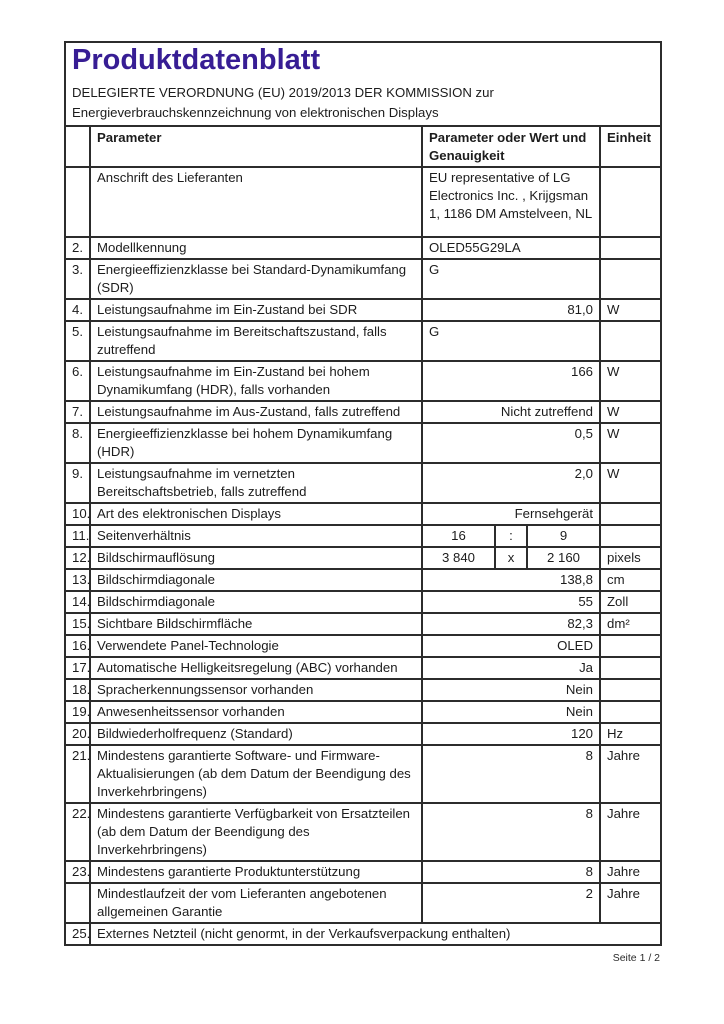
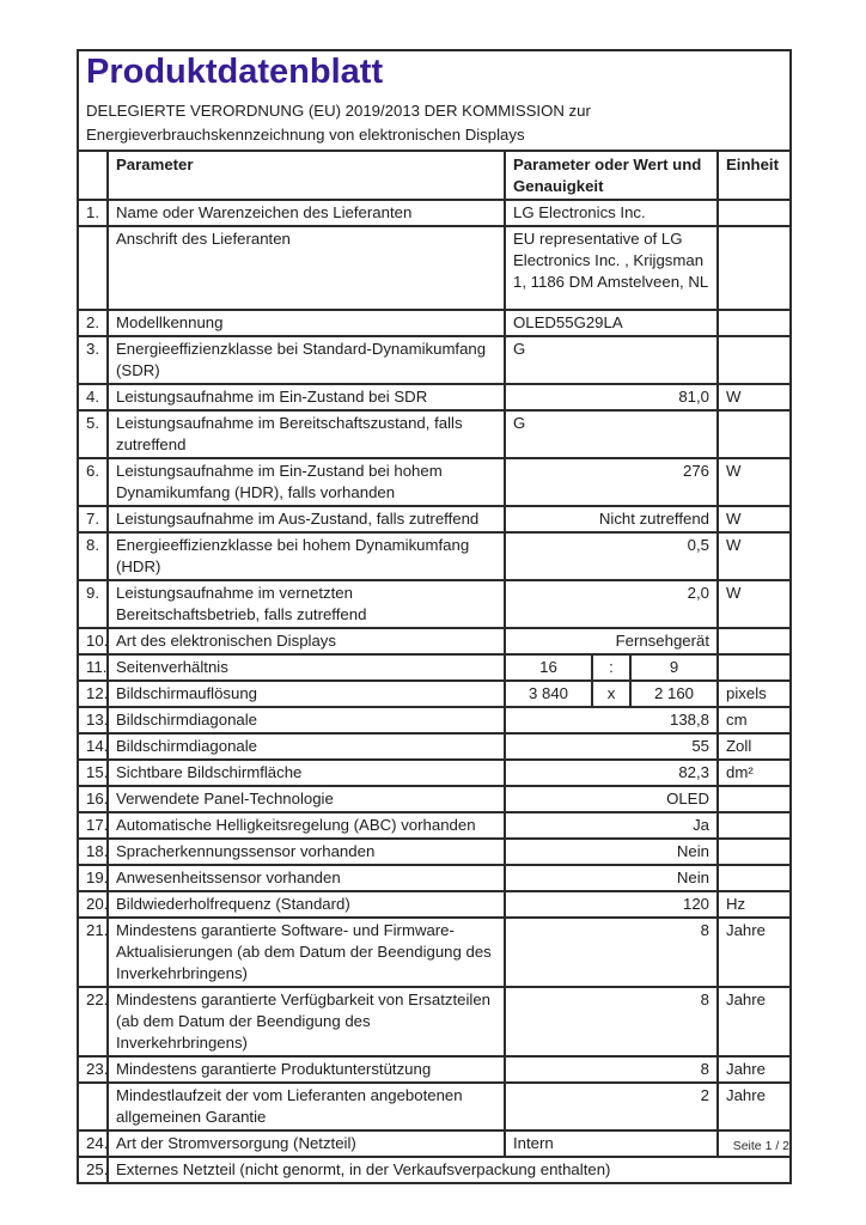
  Produktdatenblatt DELEGIERTE VERORDNUNG (EU) 2019/2013 DER KOMMISSION zur Energieverbrauchskennzeichnung von elektronischen Displays
  	Parameter	Parameter oder Wert und Genauigkeit	Einheit
+ 1.	Name oder Warenzeichen des Lieferanten	LG Electronics Inc.
  	Anschrift des Lieferanten	EU representative of LG Electronics Inc. , Krijgsman 1, 1186 DM Amstelveen, NL
  2.	Modellkennung	OLED55G29LA
  3.	Energieeffizienzklasse bei Standard-Dynamikumfang (SDR)	G
  4.	Leistungsaufnahme im Ein-Zustand bei SDR	81,0	W
  5.	Leistungsaufnahme im Bereitschaftszustand, falls zutreffend	G
- 6.	Leistungsaufnahme im Ein-Zustand bei hohem Dynamikumfang (HDR), falls vorhanden	166	W
+ 6.	Leistungsaufnahme im Ein-Zustand bei hohem Dynamikumfang (HDR), falls vorhanden	276	W
  7.	Leistungsaufnahme im Aus-Zustand, falls zutreffend	Nicht zutreffend	W
  8.	Energieeffizienzklasse bei hohem Dynamikumfang (HDR)	0,5	W
  9.	Leistungsaufnahme im vernetzten Bereitschaftsbetrieb, falls zutreffend	2,0	W
  10.	Art des elektronischen Displays	Fernsehgerät
  11.	Seitenverhältnis	16	:	9
  12.	Bildschirmauflösung	3 840	x	2 160	pixels
  13.	Bildschirmdiagonale	138,8	cm
  14.	Bildschirmdiagonale	55	Zoll
  15.	Sichtbare Bildschirmfläche	82,3	dm²
  16.	Verwendete Panel-Technologie	OLED
  17.	Automatische Helligkeitsregelung (ABC) vorhanden	Ja
  18.	Spracherkennungssensor vorhanden	Nein
  19.	Anwesenheitssensor vorhanden	Nein
  20.	Bildwiederholfrequenz (Standard)	120	Hz
  21.	Mindestens garantierte Software- und Firmware-Aktualisierungen (ab dem Datum der Beendigung des Inverkehrbringens)	8	Jahre
  22.	Mindestens garantierte Verfügbarkeit von Ersatzteilen (ab dem Datum der Beendigung des Inverkehrbringens)	8	Jahre
  23.	Mindestens garantierte Produktunterstützung	8	Jahre
  	Mindestlaufzeit der vom Lieferanten angebotenen allgemeinen Garantie	2	Jahre
+ 24.	Art der Stromversorgung (Netzteil)	Intern
  25.	Externes Netzteil (nicht genormt, in der Verkaufsverpackung enthalten)
  Seite 1 / 2
